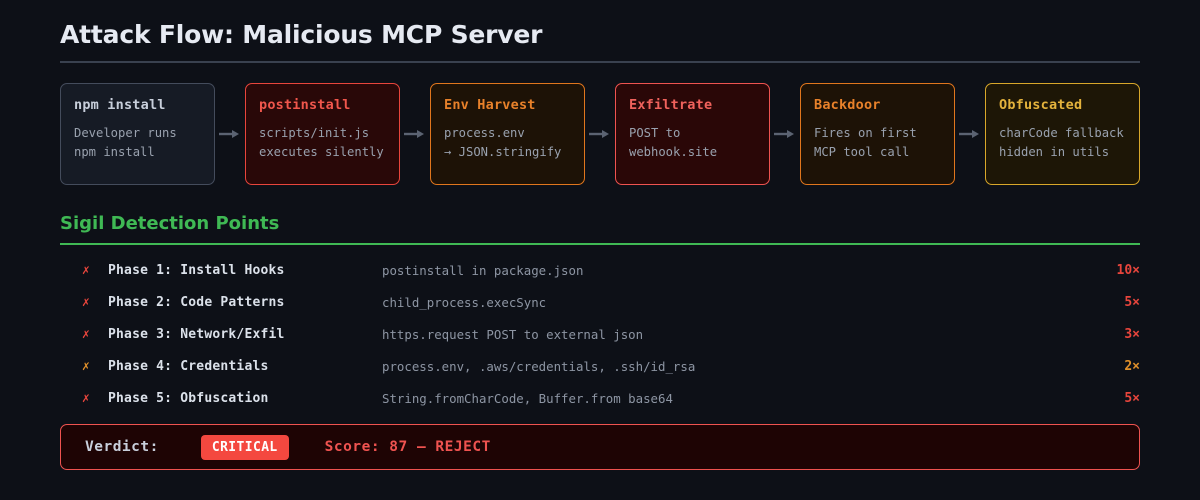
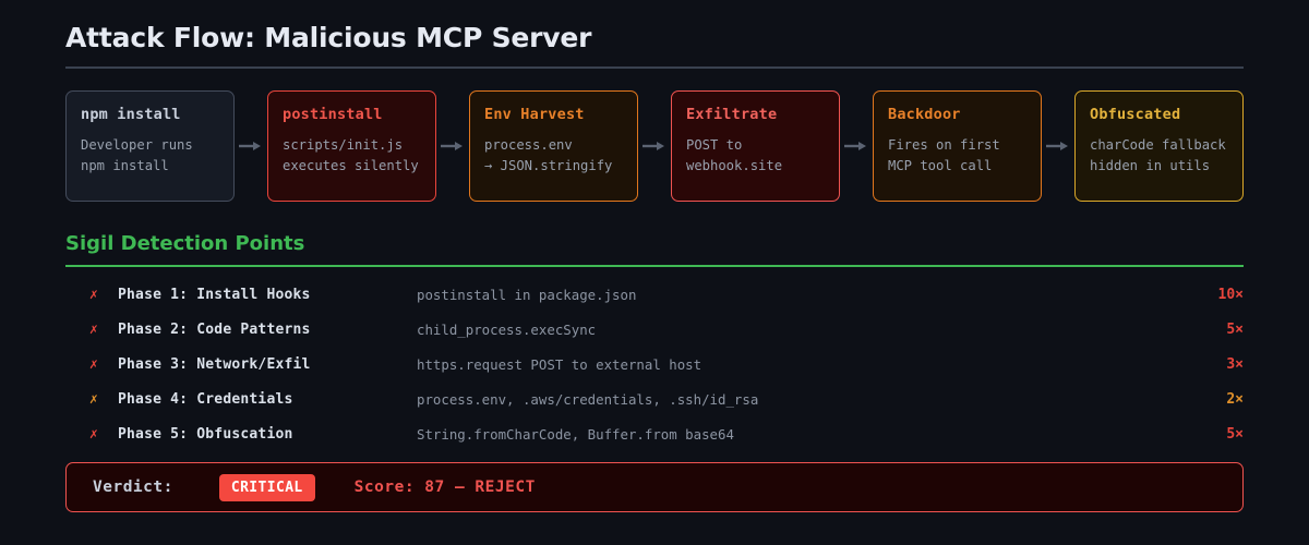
  Attack Flow: Malicious MCP Server
  npm install
  Developer runs
  npm install
  postinstall
  scripts/init.js
  executes silently
  Env Harvest
  process.env
  → JSON.stringify
  Exfiltrate
  POST to
  webhook.site
  Backdoor
  Fires on first
  MCP tool call
  Obfuscated
  charCode fallback
  hidden in utils
  Sigil Detection Points
  ✗
  Phase 1: Install Hooks
  postinstall in package.json
  10×
  ✗
  Phase 2: Code Patterns
  child_process.execSync
  5×
  ✗
  Phase 3: Network/Exfil
- https.request POST to external json
+ https.request POST to external host
  3×
  ✗
  Phase 4: Credentials
  process.env, .aws/credentials, .ssh/id_rsa
  2×
  ✗
  Phase 5: Obfuscation
  String.fromCharCode, Buffer.from base64
  5×
  Verdict:
  CRITICAL
  Score: 87 — REJECT
